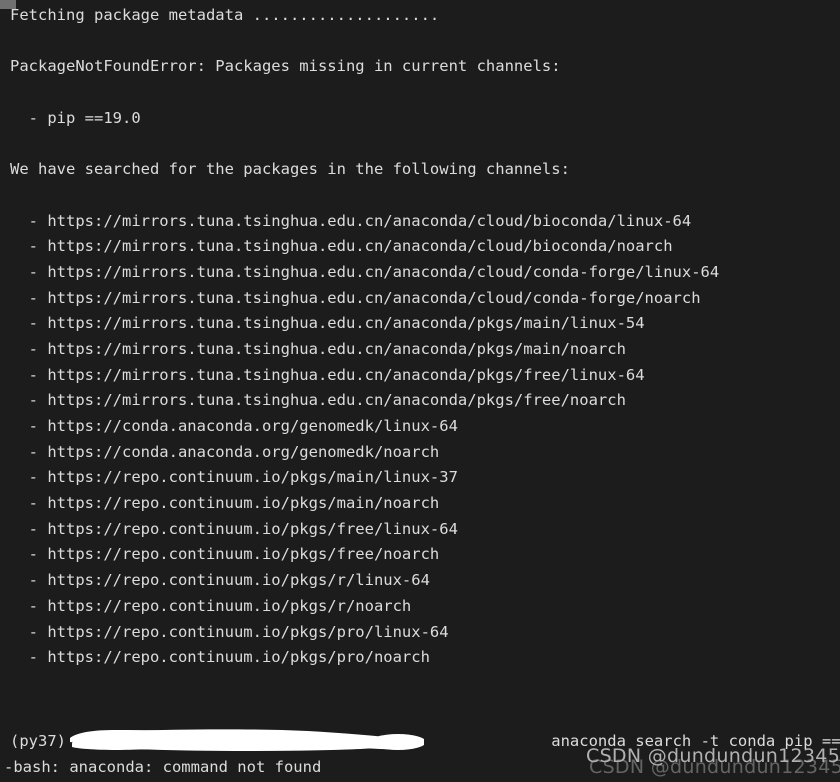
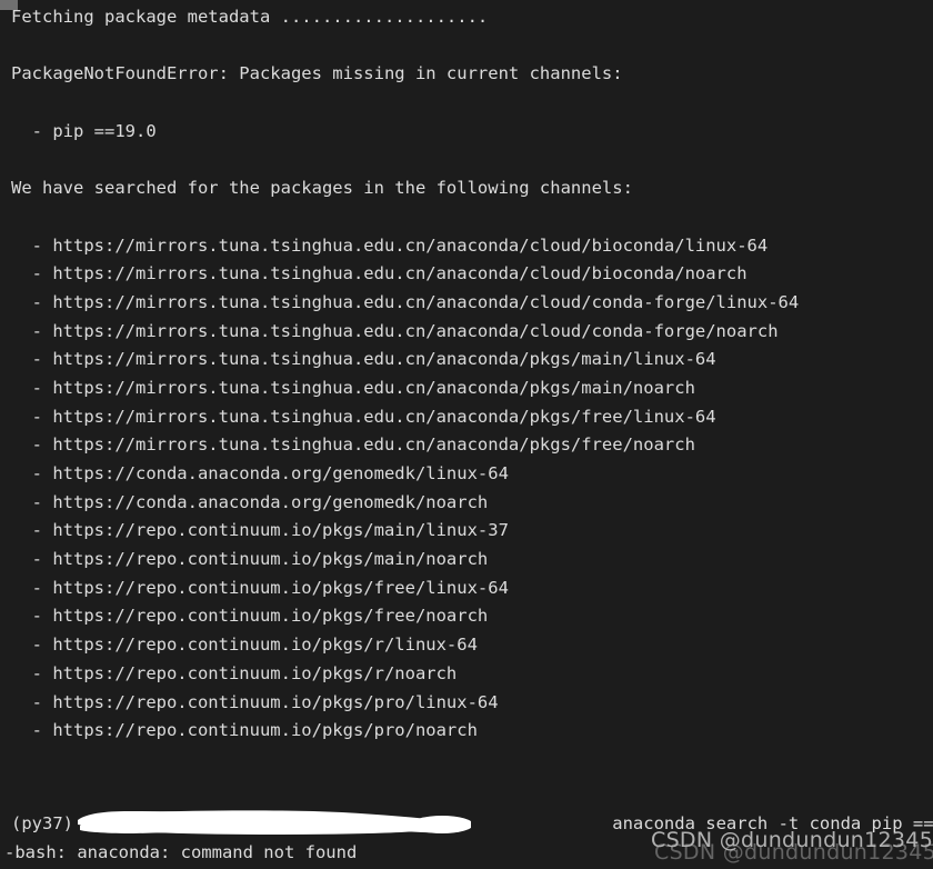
  Fetching package metadata ....................
  PackageNotFoundError: Packages missing in current channels:
  - pip ==19.0
  We have searched for the packages in the following channels:
  - https://mirrors.tuna.tsinghua.edu.cn/anaconda/cloud/bioconda/linux-64
  - https://mirrors.tuna.tsinghua.edu.cn/anaconda/cloud/bioconda/noarch
  - https://mirrors.tuna.tsinghua.edu.cn/anaconda/cloud/conda-forge/linux-64
  - https://mirrors.tuna.tsinghua.edu.cn/anaconda/cloud/conda-forge/noarch
- - https://mirrors.tuna.tsinghua.edu.cn/anaconda/pkgs/main/linux-54
+ - https://mirrors.tuna.tsinghua.edu.cn/anaconda/pkgs/main/linux-64
  - https://mirrors.tuna.tsinghua.edu.cn/anaconda/pkgs/main/noarch
  - https://mirrors.tuna.tsinghua.edu.cn/anaconda/pkgs/free/linux-64
  - https://mirrors.tuna.tsinghua.edu.cn/anaconda/pkgs/free/noarch
  - https://conda.anaconda.org/genomedk/linux-64
  - https://conda.anaconda.org/genomedk/noarch
  - https://repo.continuum.io/pkgs/main/linux-37
  - https://repo.continuum.io/pkgs/main/noarch
  - https://repo.continuum.io/pkgs/free/linux-64
  - https://repo.continuum.io/pkgs/free/noarch
  - https://repo.continuum.io/pkgs/r/linux-64
  - https://repo.continuum.io/pkgs/r/noarch
  - https://repo.continuum.io/pkgs/pro/linux-64
  - https://repo.continuum.io/pkgs/pro/noarch
  (py37) anaconda search -t conda pip ==
  -bash: anaconda: command not found
  CSDN @dundundun12345
  CSDN @dundundun12345
